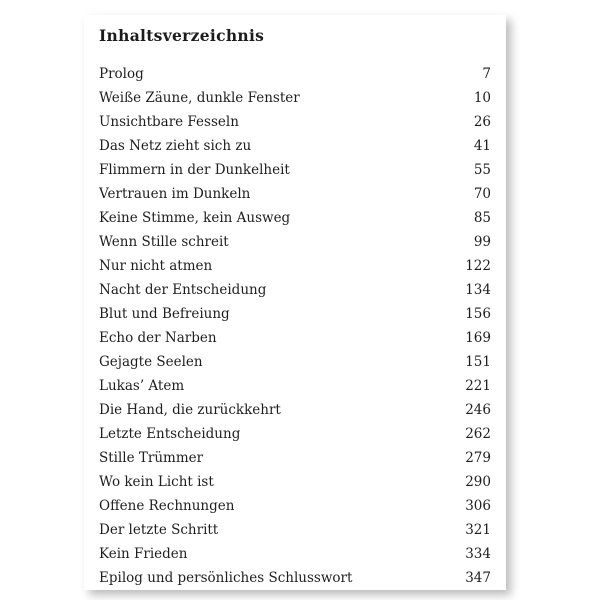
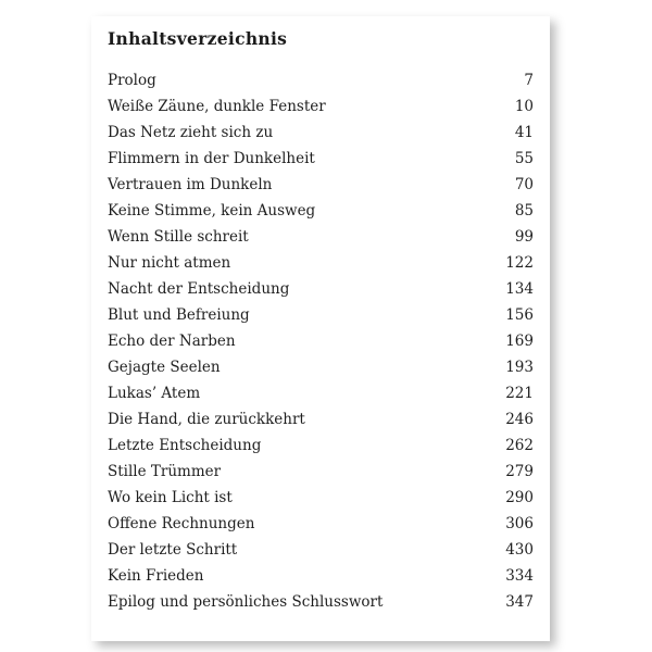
  Inhaltsverzeichnis
  Prolog
  7
  Weiße Zäune, dunkle Fenster
  10
- Unsichtbare Fesseln
- 26
  Das Netz zieht sich zu
  41
  Flimmern in der Dunkelheit
  55
  Vertrauen im Dunkeln
  70
  Keine Stimme, kein Ausweg
  85
  Wenn Stille schreit
  99
  Nur nicht atmen
  122
  Nacht der Entscheidung
  134
  Blut und Befreiung
  156
  Echo der Narben
  169
  Gejagte Seelen
- 151
+ 193
  Lukas’ Atem
  221
  Die Hand, die zurückkehrt
  246
  Letzte Entscheidung
  262
  Stille Trümmer
  279
  Wo kein Licht ist
  290
  Offene Rechnungen
  306
  Der letzte Schritt
- 321
+ 430
  Kein Frieden
  334
  Epilog und persönliches Schlusswort
  347
